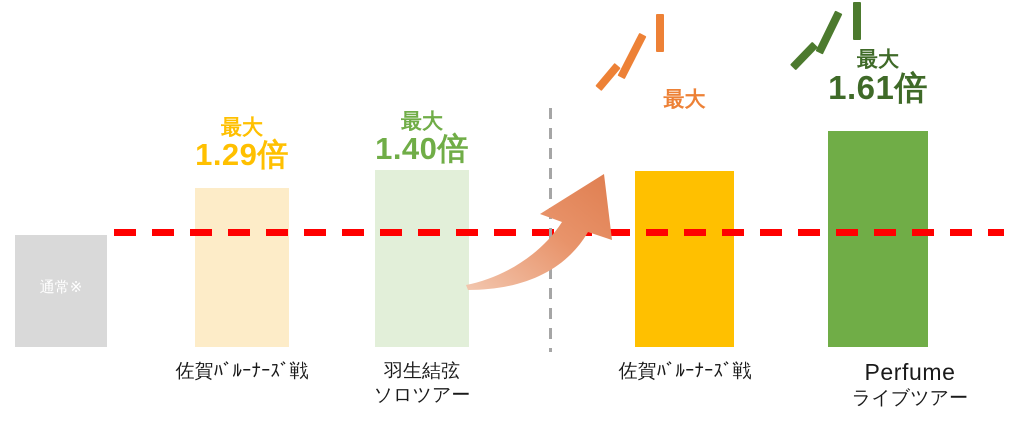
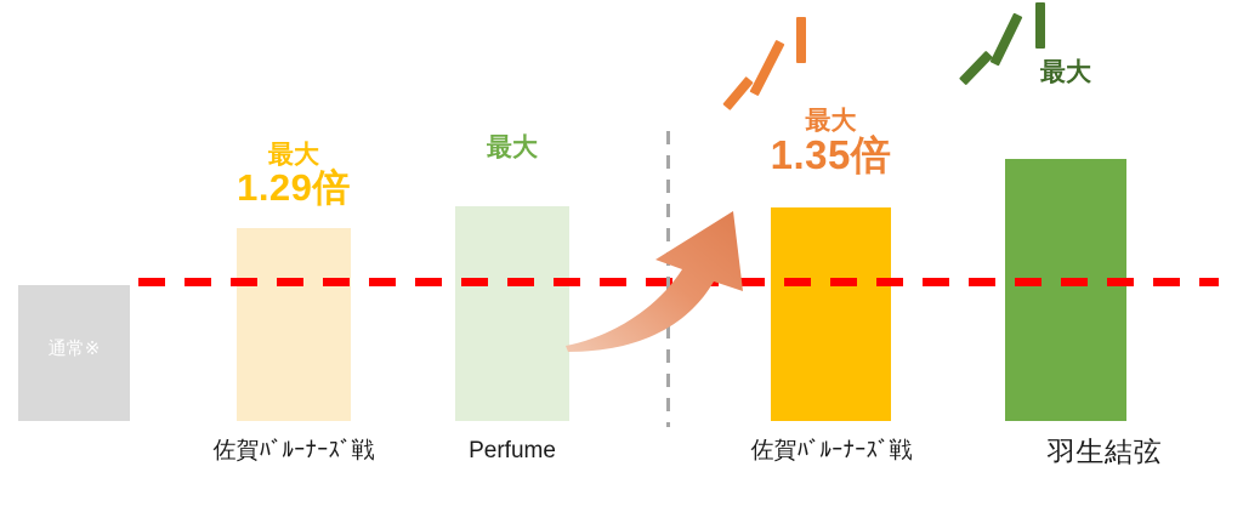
  通常※
  最大
  1.29倍
  最大
- 1.40倍
  最大
+ 1.35倍
  最大
- 1.61倍
  佐賀ﾊﾞﾙｰﾅｰｽﾞ戦
- 羽生結弦
+ Perfume
- ソロツアー
  佐賀ﾊﾞﾙｰﾅｰｽﾞ戦
- Perfume
+ 羽生結弦
- ライブツアー
